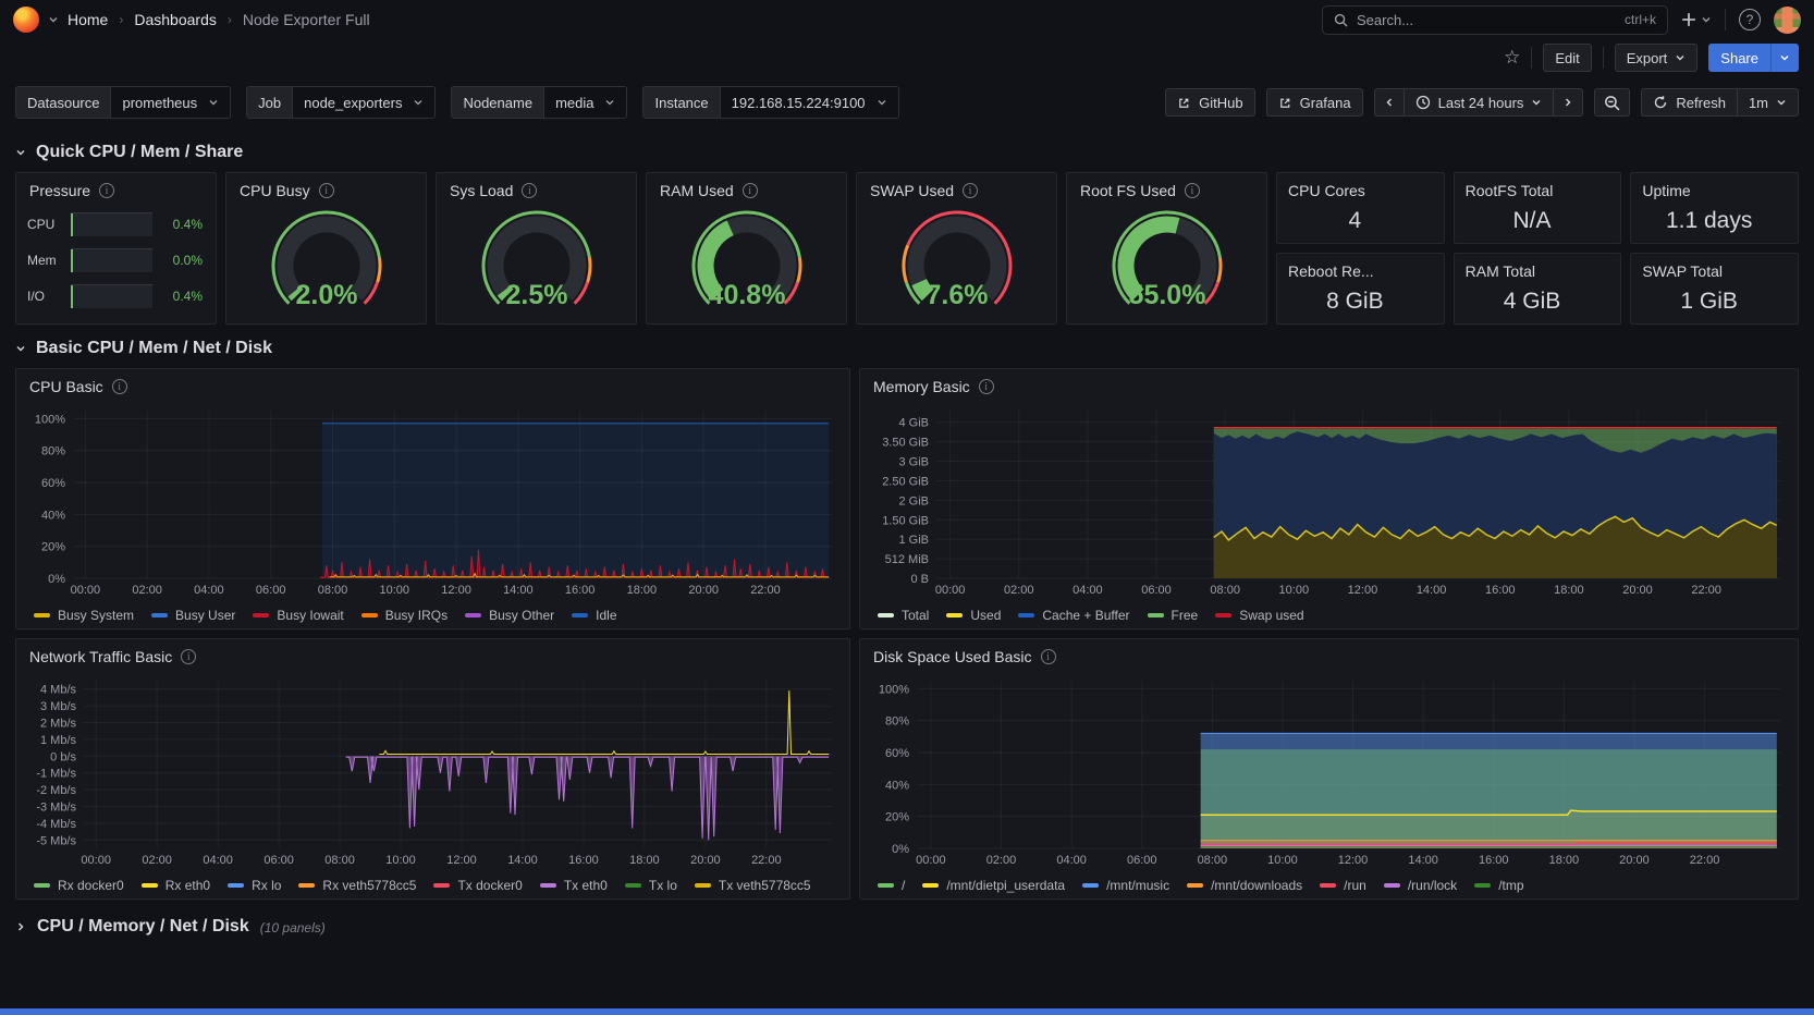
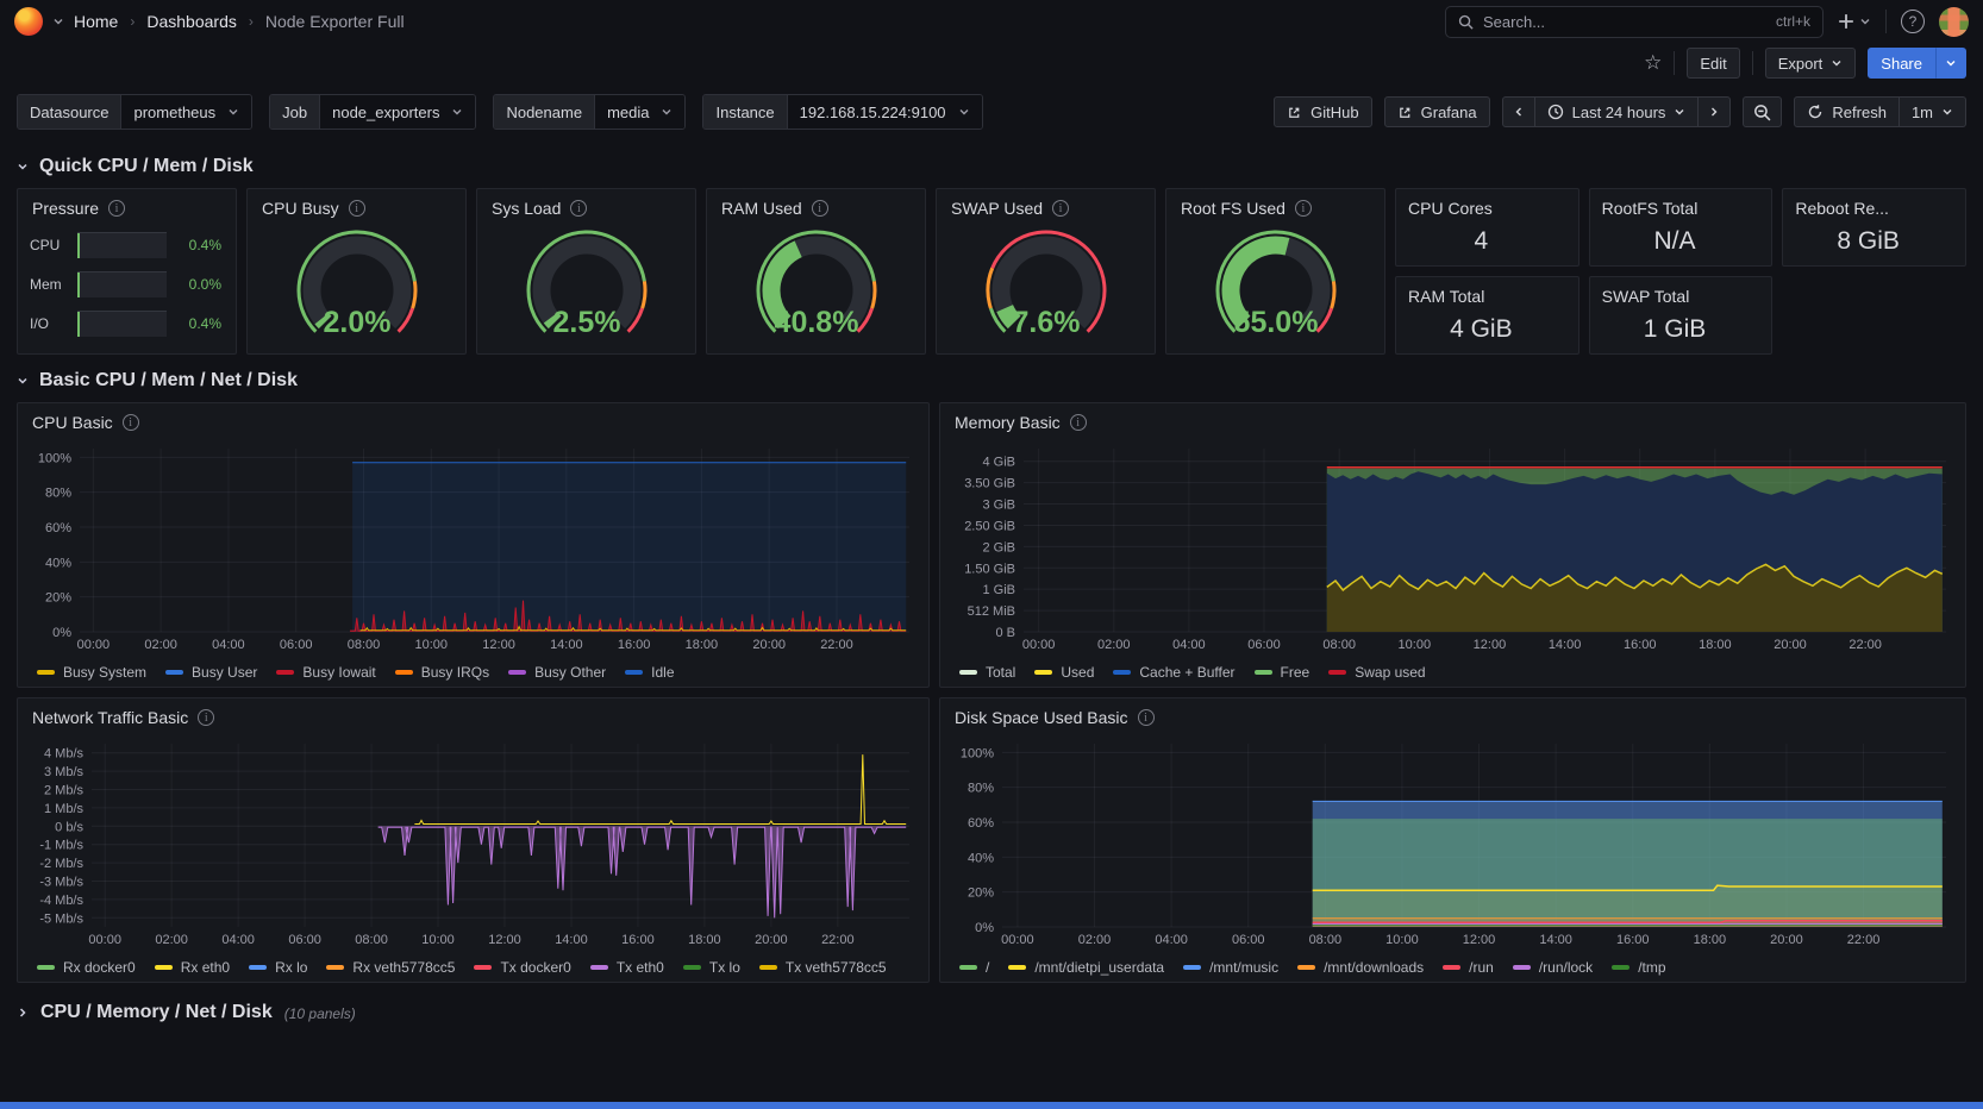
  Home
  ›
  Dashboards
  ›
  Node Exporter Full
  Search...
  ctrl+k
  ?
  ☆
  Edit
  Export
  Share
  Datasource
  prometheus
  Job
  node_exporters
  Nodename
  media
  Instance
  192.168.15.224:9100
  GitHub
  Grafana
  Last 24 hours
  Refresh
  1m
- Quick CPU / Mem / Share
+ Quick CPU / Mem / Disk
  Pressure
  i
  CPU
  0.4%
  Mem
  0.0%
  I/O
  0.4%
  CPU Busy
  i
  2.0%
  Sys Load
  i
  2.5%
  RAM Used
  i
  40.8%
  SWAP Used
  i
  7.6%
  Root FS Used
  i
  55.0%
  CPU Cores
  4
  RootFS Total
  N/A
- Uptime
- 1.1 days
  Reboot Re...
  8 GiB
  RAM Total
  4 GiB
  SWAP Total
  1 GiB
  Basic CPU / Mem / Net / Disk
  CPU Basic
  i
  00:00
  02:00
  04:00
  06:00
  08:00
  10:00
  12:00
  14:00
  16:00
  18:00
  20:00
  22:00
  0%
  20%
  40%
  60%
  80%
  100%
  Busy System
  Busy User
  Busy Iowait
  Busy IRQs
  Busy Other
  Idle
  Memory Basic
  i
  00:00
  02:00
  04:00
  06:00
  08:00
  10:00
  12:00
  14:00
  16:00
  18:00
  20:00
  22:00
  0 B
  512 MiB
  1 GiB
  1.50 GiB
  2 GiB
  2.50 GiB
  3 GiB
  3.50 GiB
  4 GiB
  Total
  Used
  Cache + Buffer
  Free
  Swap used
  Network Traffic Basic
  i
  00:00
  02:00
  04:00
  06:00
  08:00
  10:00
  12:00
  14:00
  16:00
  18:00
  20:00
  22:00
  4 Mb/s
  3 Mb/s
  2 Mb/s
  1 Mb/s
  0 b/s
  -1 Mb/s
  -2 Mb/s
  -3 Mb/s
  -4 Mb/s
  -5 Mb/s
  Rx docker0
  Rx eth0
  Rx lo
  Rx veth5778cc5
  Tx docker0
  Tx eth0
  Tx lo
  Tx veth5778cc5
  Disk Space Used Basic
  i
  00:00
  02:00
  04:00
  06:00
  08:00
  10:00
  12:00
  14:00
  16:00
  18:00
  20:00
  22:00
  0%
  20%
  40%
  60%
  80%
  100%
  /
  /mnt/dietpi_userdata
  /mnt/music
  /mnt/downloads
  /run
  /run/lock
  /tmp
  CPU / Memory / Net / Disk
  (10 panels)
